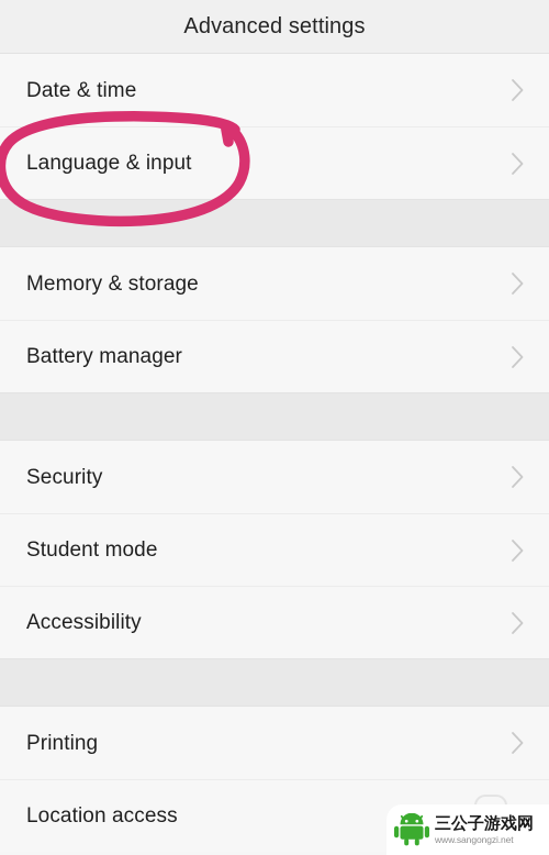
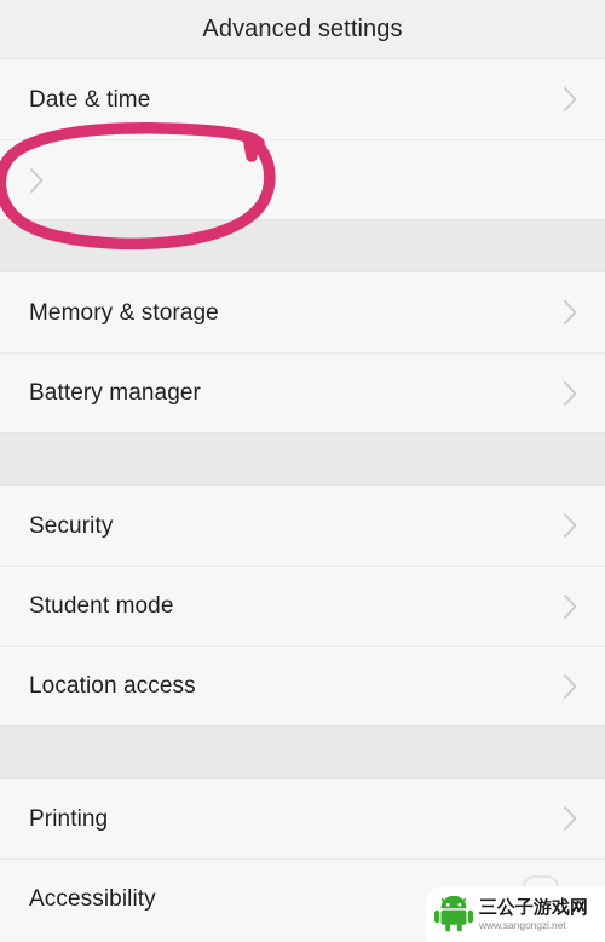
  Advanced settings
  Date & time
- Language & input
  Memory & storage
  Battery manager
  Security
  Student mode
- Accessibility
+ Location access
  Printing
- Location access
+ Accessibility
  三公子游戏网
  www.sangongzi.net
